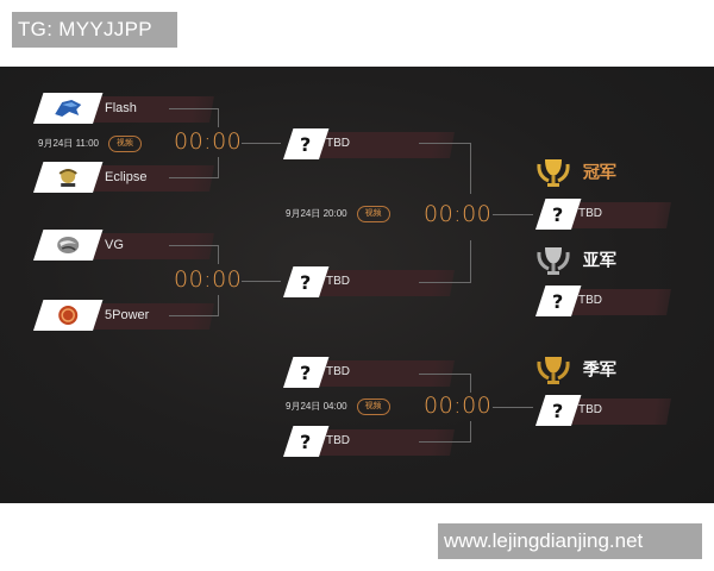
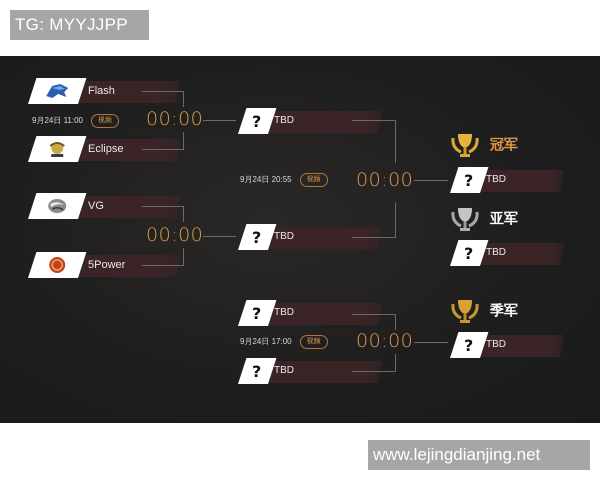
  TG: MYYJJPP
  Flash
  9月24日 11:00
  Eclipse
  00:00
  VG
  5Power
  00:00
  TBD
- 9月24日 20:00
+ 9月24日 20:55
  TBD
  00:00
  TBD
- 9月24日 04:00
+ 9月24日 17:00
  TBD
  00:00
  冠军
  TBD
  亚军
  TBD
  季军
  TBD
  www.lejingdianjing.net
